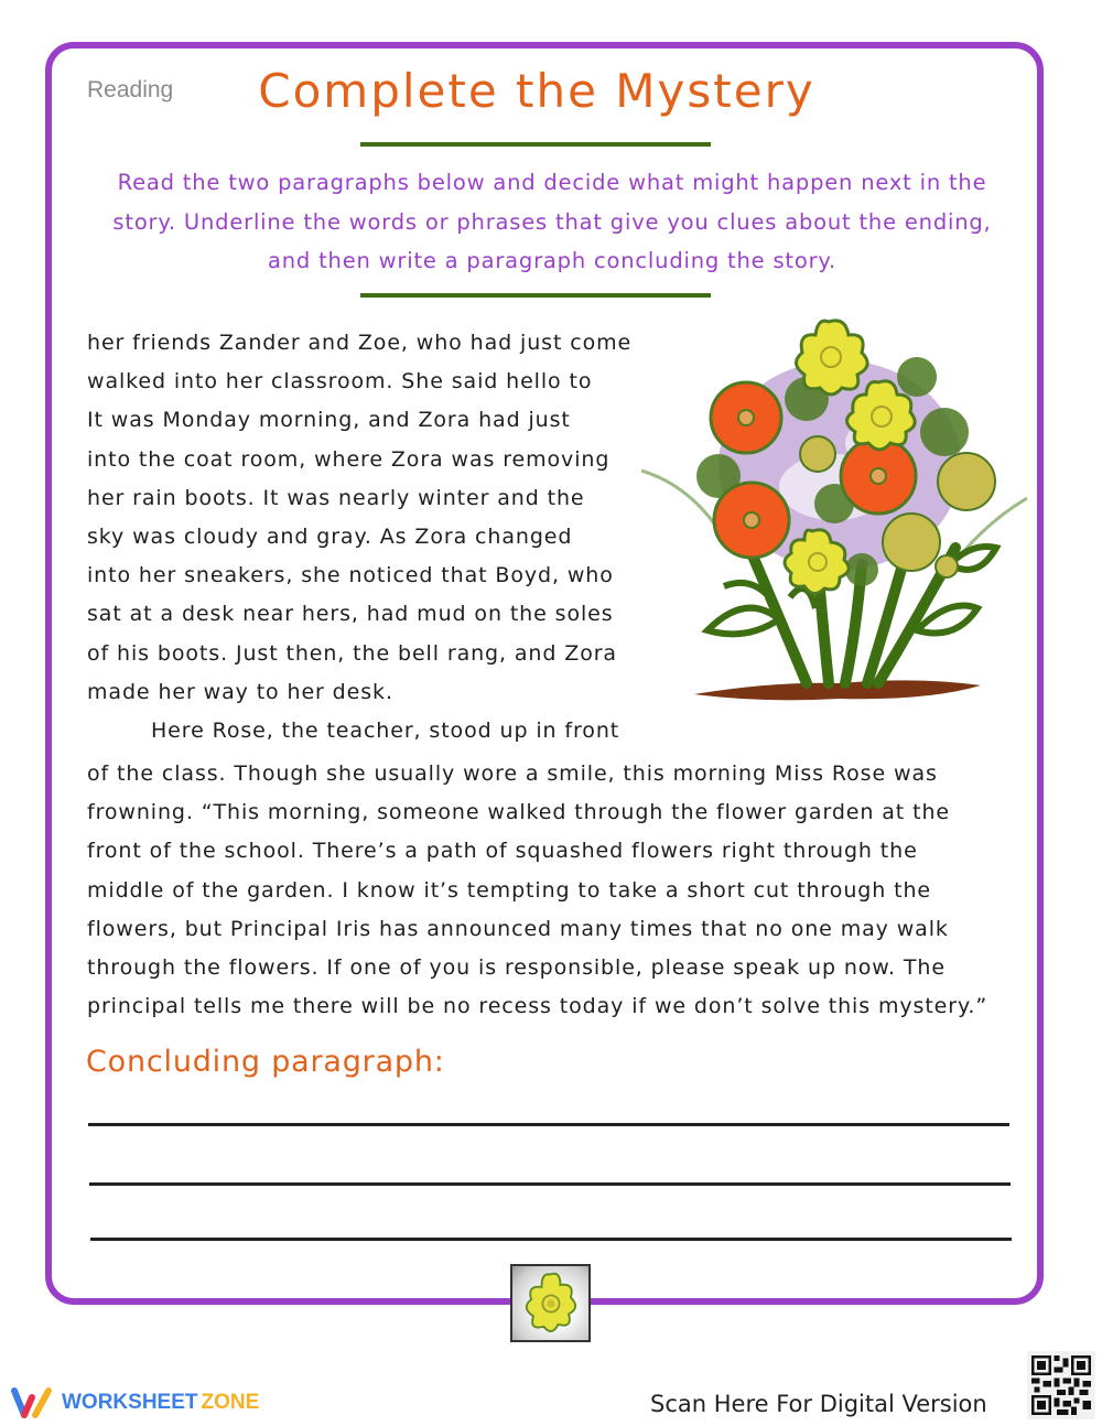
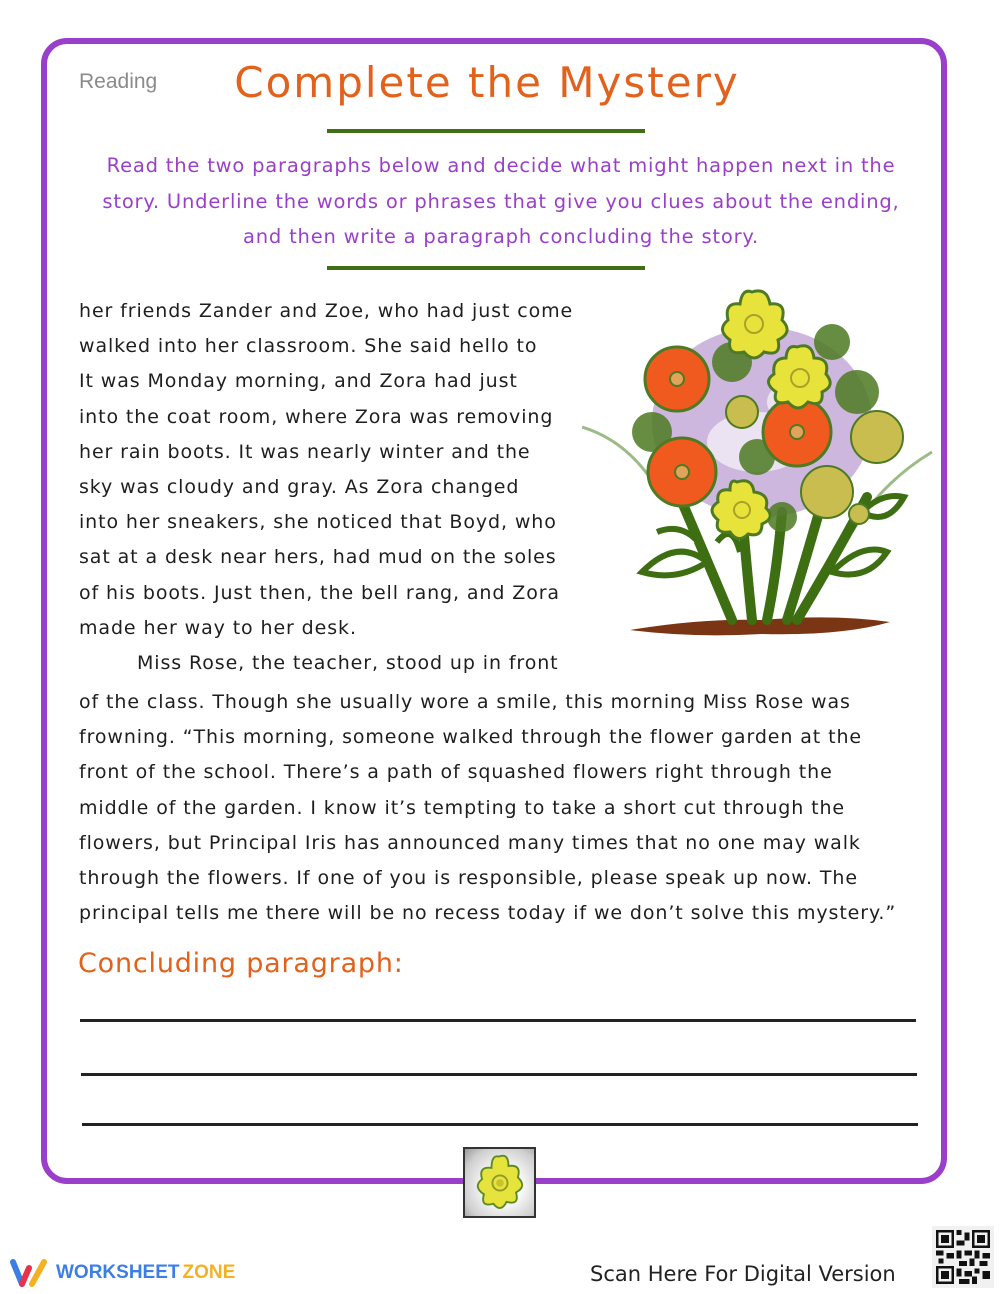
  Reading
  Complete the Mystery
  Read the two paragraphs below and decide what might happen next in the story. Underline the words or phrases that give you clues about the ending, and then write a paragraph concluding the story.
  her friends Zander and Zoe, who had just come
  walked into her classroom. She said hello to
  It was Monday morning, and Zora had just
  into the coat room, where Zora was removing
  her rain boots. It was nearly winter and the
  sky was cloudy and gray. As Zora changed
  into her sneakers, she noticed that Boyd, who
  sat at a desk near hers, had mud on the soles
  of his boots. Just then, the bell rang, and Zora
  made her way to her desk.
- Here Rose, the teacher, stood up in front
+ Miss Rose, the teacher, stood up in front
  of the class. Though she usually wore a smile, this morning Miss Rose was
  frowning. “This morning, someone walked through the flower garden at the
  front of the school. There’s a path of squashed flowers right through the
  middle of the garden. I know it’s tempting to take a short cut through the
  flowers, but Principal Iris has announced many times that no one may walk
  through the flowers. If one of you is responsible, please speak up now. The
  principal tells me there will be no recess today if we don’t solve this mystery.”
  Concluding paragraph:
  WORKSHEET
  ZONE
  Scan Here For Digital Version
